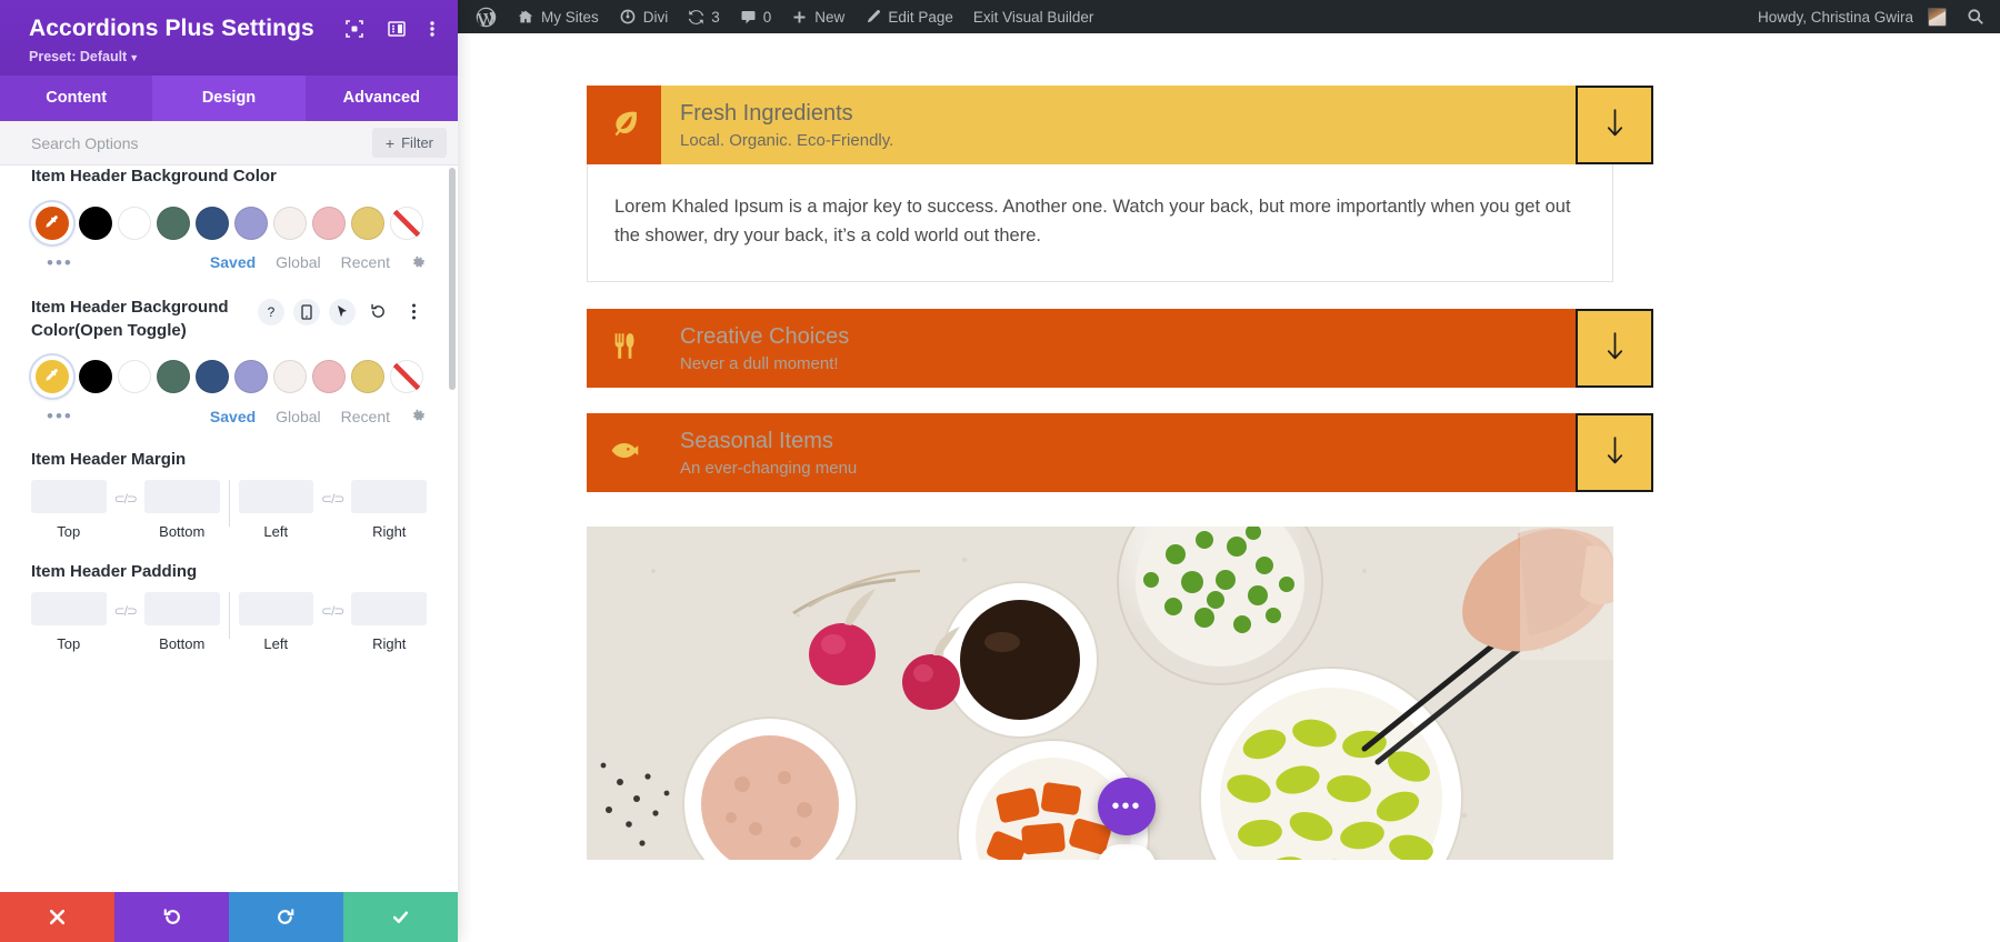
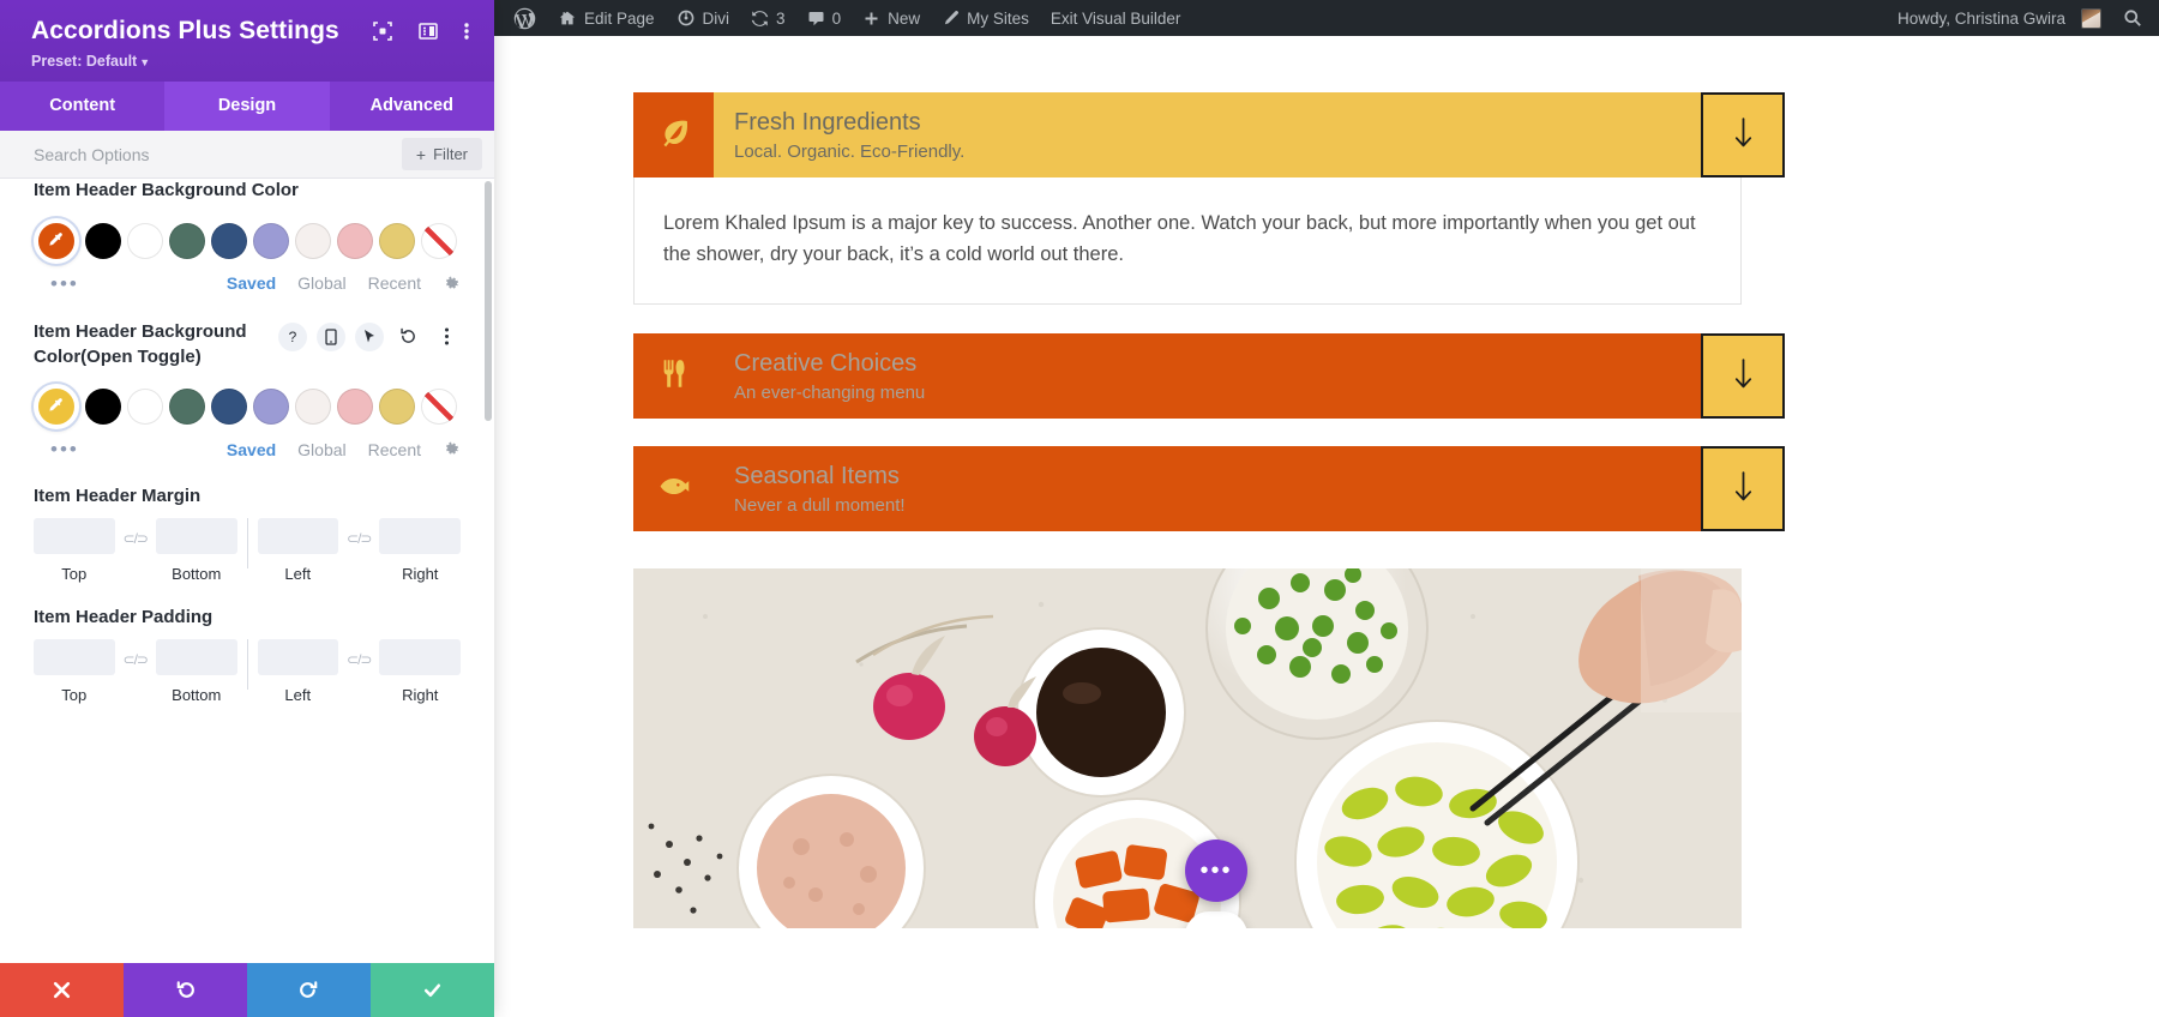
  Accordions Plus Settings
  Preset: Default ▼
  Content
  Design
  Advanced
  Search Options
  +
  Filter
  Item Header Background Color
  •••
  Saved
  Global
  Recent
  Item Header Background Color(Open Toggle)
  ?
  •••
  Saved
  Global
  Recent
  Item Header Margin
  Top
  ⊂/⊃
  Bottom
  Left
  ⊂/⊃
  Right
  Item Header Padding
  Top
  ⊂/⊃
  Bottom
  Left
  ⊂/⊃
  Right
- My Sites
+ Edit Page
  Divi
  3
  0
  New
- Edit Page
+ My Sites
  Exit Visual Builder
  Howdy, Christina Gwira
  Fresh Ingredients
  Local. Organic. Eco-Friendly.
  Lorem Khaled Ipsum is a major key to success. Another one. Watch your back, but more importantly when you get out the shower, dry your back, it’s a cold world out there.
  Creative Choices
- Never a dull moment!
+ An ever-changing menu
  Seasonal Items
- An ever-changing menu
+ Never a dull moment!
  •••
